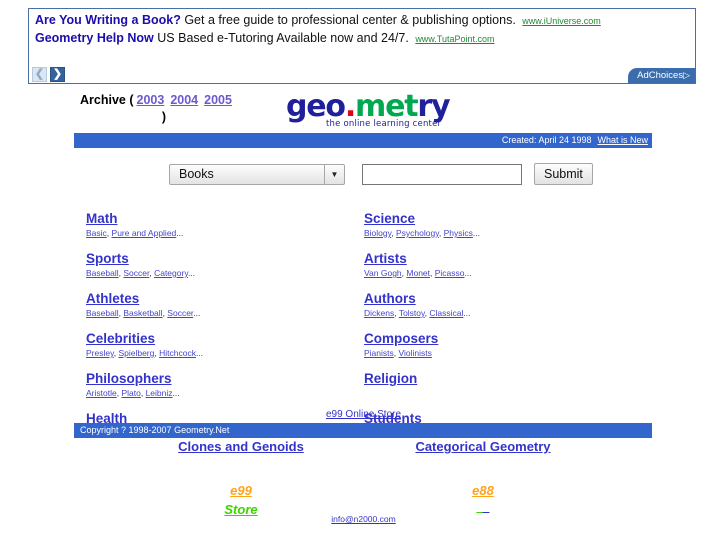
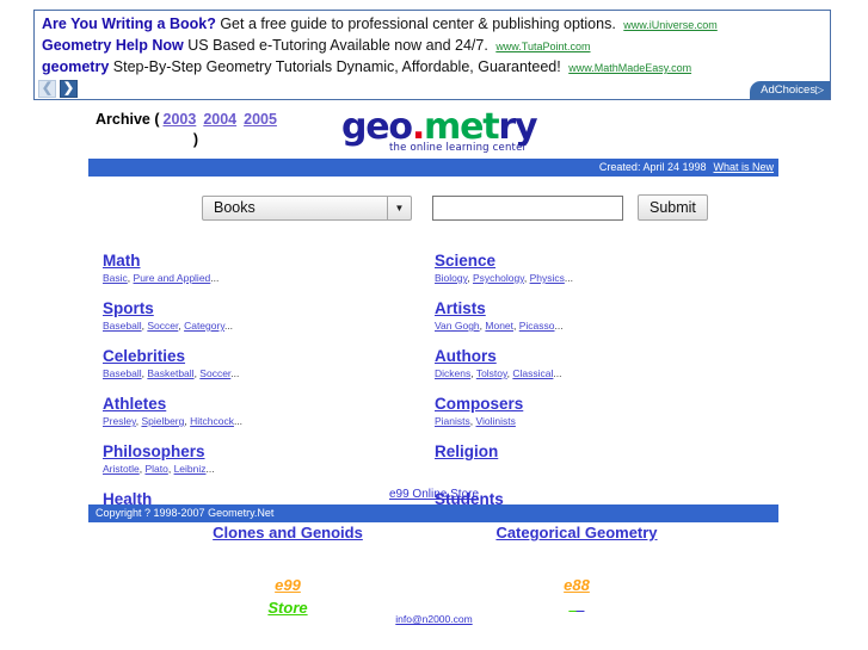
  Are You Writing a Book? Get a free guide to professional center & publishing options. www.iUniverse.com
  Geometry Help Now US Based e-Tutoring Available now and 24/7. www.TutaPoint.com
+ geometry Step-By-Step Geometry Tutorials Dynamic, Affordable, Guaranteed! www.MathMadeEasy.com
  ❮
  ❯
  AdChoices▷
  Archive ( 2003 2004 2005
  )
  geo.metry
  the online learning center
  Created: April 24 1998 What is New
  Books
  ▼
  Submit
  Math
  Basic, Pure and Applied...
  Sports
  Baseball, Soccer, Category...
- Athletes
+ Celebrities
  Baseball, Basketball, Soccer...
- Celebrities
+ Athletes
  Presley, Spielberg, Hitchcock...
  Philosophers
  Aristotle, Plato, Leibniz...
  Health
  Science
  Biology, Psychology, Physics...
  Artists
  Van Gogh, Monet, Picasso...
  Authors
  Dickens, Tolstoy, Classical...
  Composers
  Pianists, Violinists
  Religion
  Students
  e99 Online Store
  Copyright ? 1998-2007 Geometry.Net
  Clones and Genoids
  e99
  Store
  Categorical Geometry
  e88
  __
  info@n2000.com
